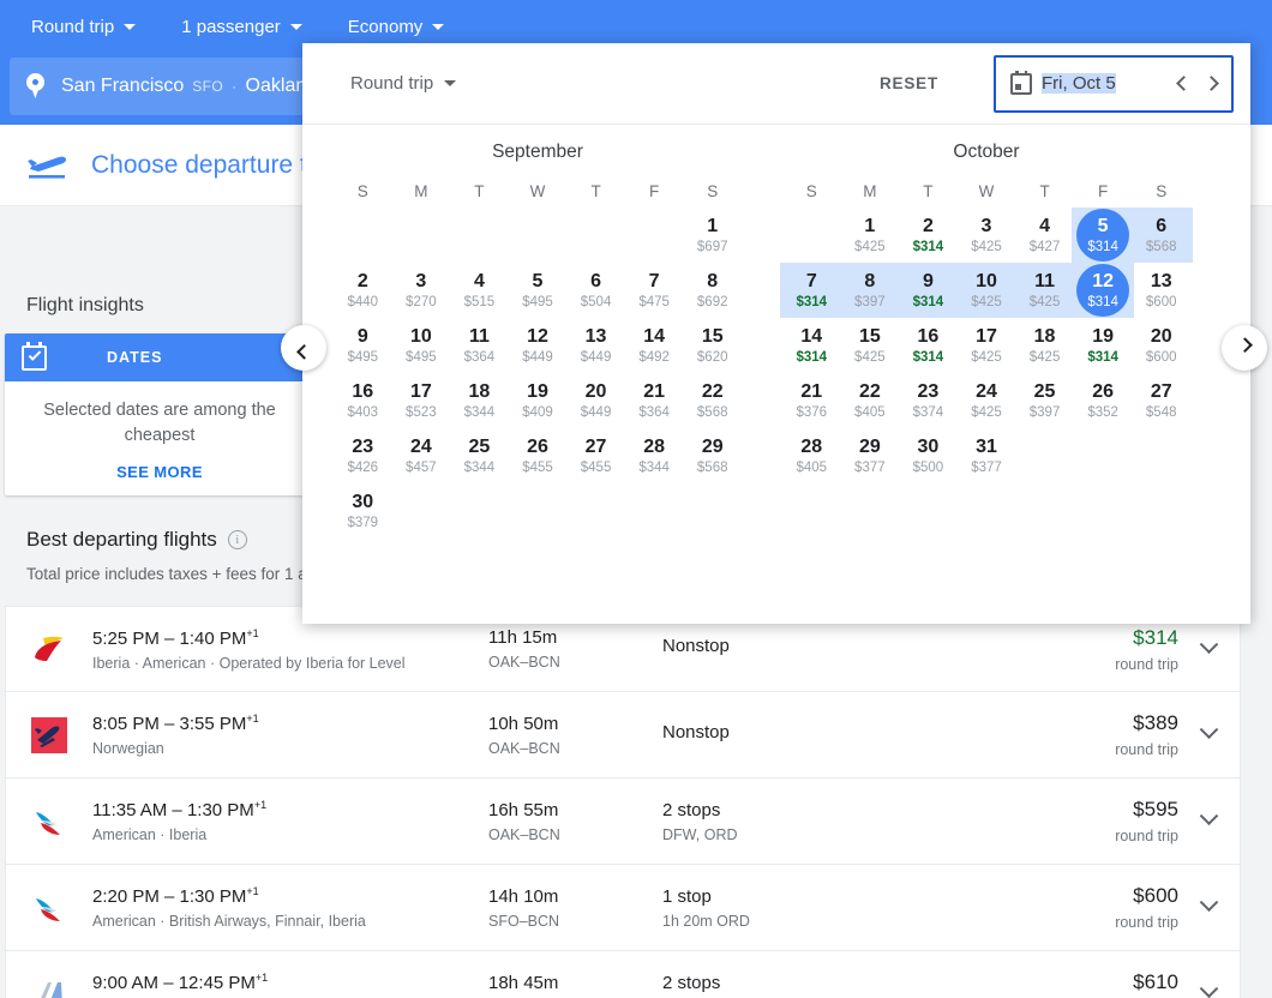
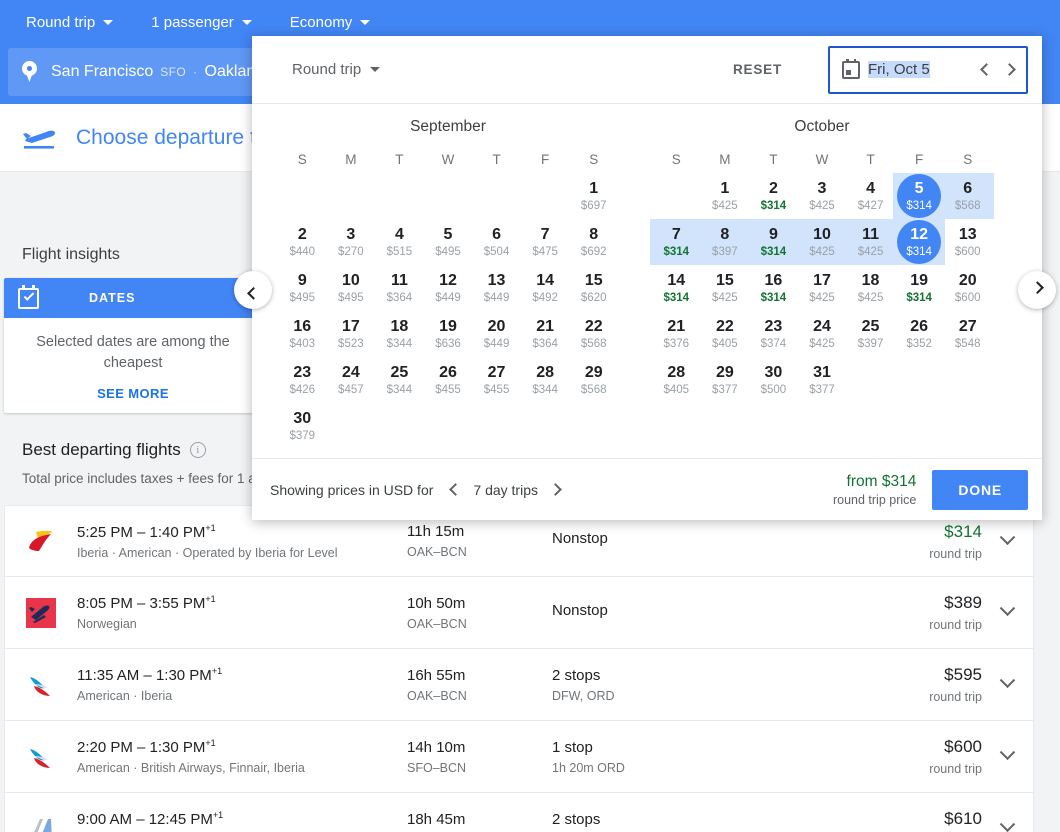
  Round trip
  1 passenger
  Economy
  San Francisco
  SFO
  ·
  Oaklan
  Choose departure
  Flight insights
  DATES
  Selected dates are among the cheapest
  SEE MORE
  Best departing flights
  i
  Total price includes taxes + fees for 1
  5:25 PM – 1:40 PM+1
  Iberia · American · Operated by Iberia for Level
  11h 15m
  OAK–BCN
  Nonstop
  $314
  round trip
  8:05 PM – 3:55 PM+1
  Norwegian
  10h 50m
  OAK–BCN
  Nonstop
  $389
  round trip
  11:35 AM – 1:30 PM+1
  American · Iberia
  16h 55m
  OAK–BCN
  2 stops
  DFW, ORD
  $595
  round trip
  2:20 PM – 1:30 PM+1
  American · British Airways, Finnair, Iberia
  14h 10m
  SFO–BCN
  1 stop
  1h 20m ORD
  $600
  round trip
  9:00 AM – 12:45 PM+1
  18h 45m
  2 stops
  $610
  Round trip
  RESET
  Fri, Oct 5
  September
  S
  M
  T
  W
  T
  F
  S
  1
  $697
  2
  $440
  3
  $270
  4
  $515
  5
  $495
  6
  $504
  7
  $475
  8
  $692
  9
  $495
  10
  $495
  11
  $364
  12
  $449
  13
  $449
  14
  $492
  15
  $620
  16
  $403
  17
  $523
  18
  $344
  19
- $409
+ $636
  20
  $449
  21
  $364
  22
  $568
  23
  $426
  24
  $457
  25
  $344
  26
  $455
  27
  $455
  28
  $344
  29
  $568
  30
  $379
  October
  S
  M
  T
  W
  T
  F
  S
  1
  $425
  2
  $314
  3
  $425
  4
  $427
  5
  $314
  6
  $568
  7
  $314
  8
  $397
  9
  $314
  10
  $425
  11
  $425
  12
  $314
  13
  $600
  14
  $314
  15
  $425
  16
  $314
  17
  $425
  18
  $425
  19
  $314
  20
  $600
  21
  $376
  22
  $405
  23
  $374
  24
  $425
  25
  $397
  26
  $352
  27
  $548
  28
  $405
  29
  $377
  30
  $500
  31
  $377
+ Showing prices in USD for
+ 7 day trips
+ from $314
+ round trip price
+ DONE
